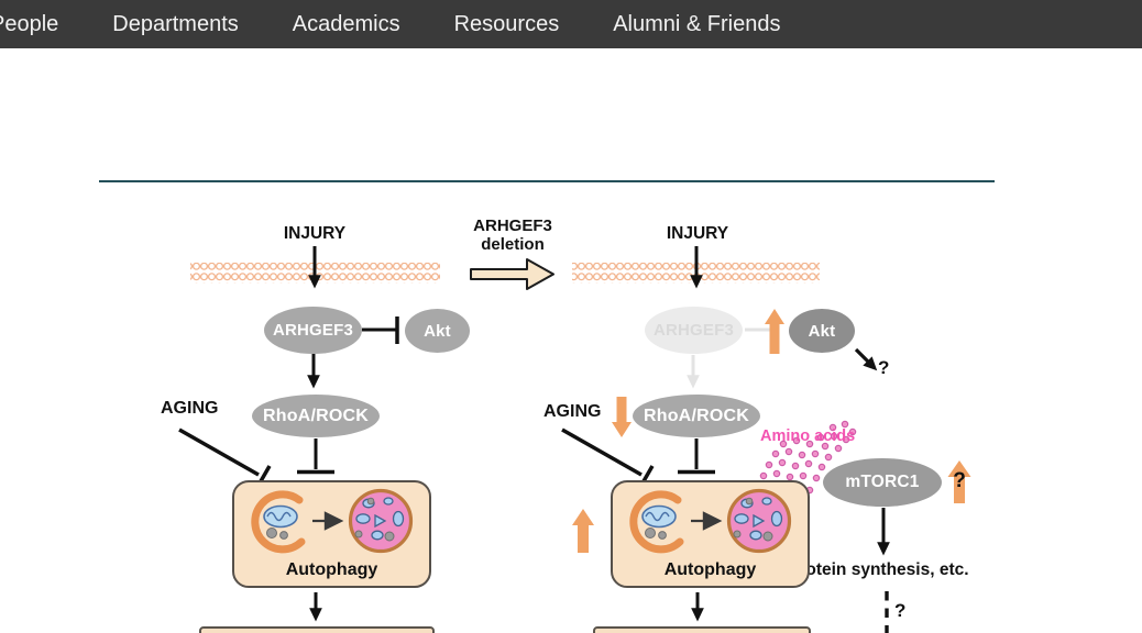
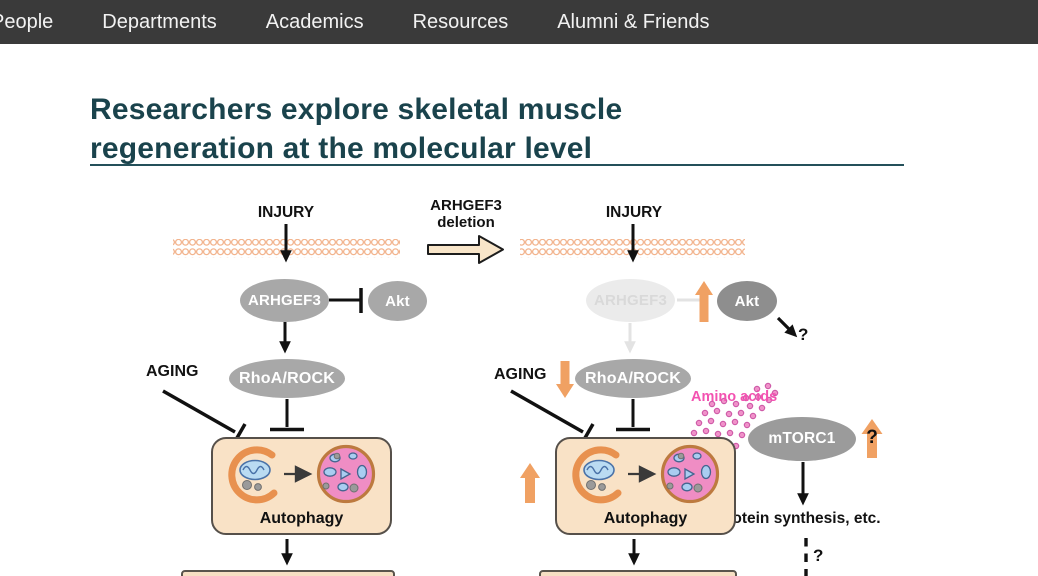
  eople
  Departments
  Academics
  Resources
  Alumni & Friends
+ Researchers explore skeletal muscle regeneration at the molecular level
  INJURY
  ARHGEF3
  Akt
  AGING
  RhoA/ROCK
  ARHGEF3
  deletion
  INJURY
  Akt
  ?
  AGING
  RhoA/ROCK
  Amino acids
  mTORC1
  ?
  otein synthesis, etc.
  ?
  Autophagy
  Autophagy
